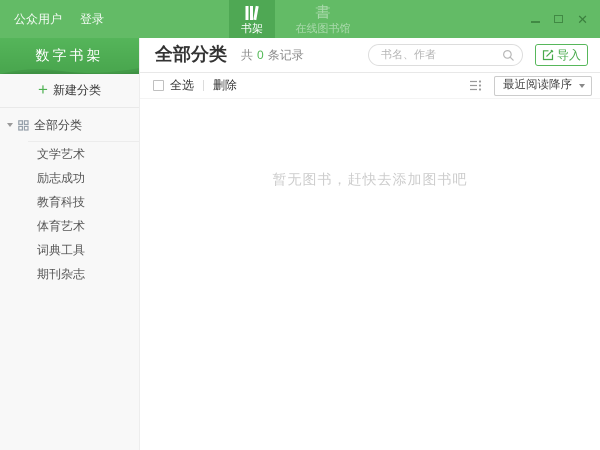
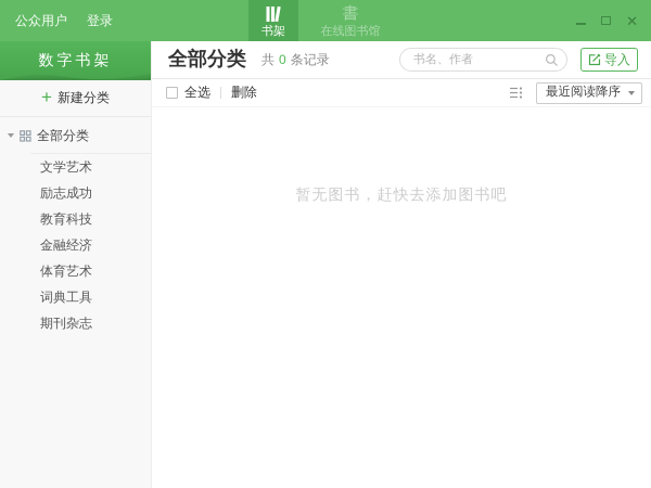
  公众用户
  登录
  书架
  書
  在线图书馆
  ✕
  数字书架
  +
  新建分类
  全部分类
  文学艺术
  励志成功
  教育科技
+ 金融经济
  体育艺术
  词典工具
  期刊杂志
  全部分类
  共
  0
  条记录
  书名、作者
  导入
  全选
  删除
  最近阅读降序
  暂无图书，赶快去添加图书吧
